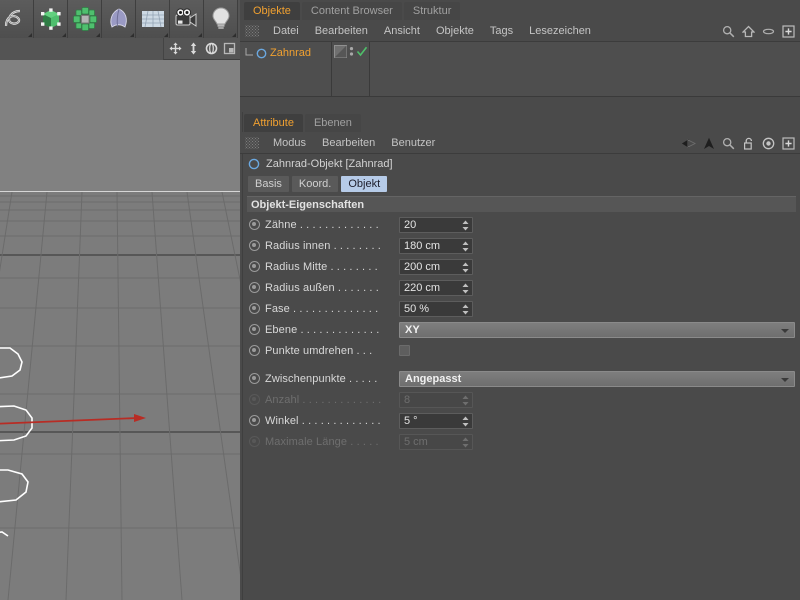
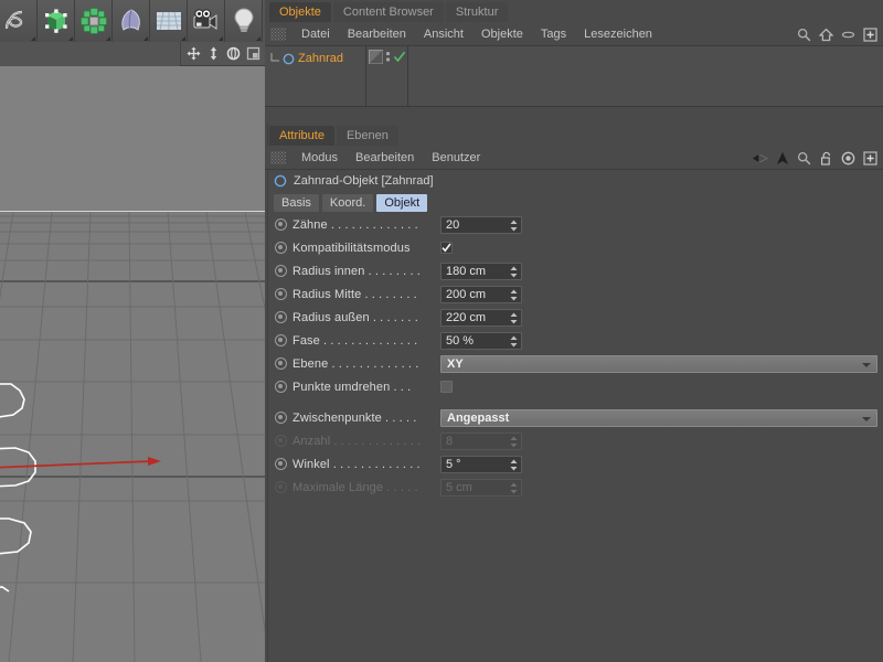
  Objekte
  Content Browser
  Struktur
  Datei
  Bearbeiten
  Ansicht
  Objekte
  Tags
  Lesezeichen
  Zahnrad
  Attribute
  Ebenen
  Modus
  Bearbeiten
  Benutzer
  Zahnrad-Objekt [Zahnrad]
  Basis
  Koord.
  Objekt
- Objekt-Eigenschaften
  Zähne . . . . . . . . . . . . .
  20
+ Kompatibilitätsmodus
  Radius innen . . . . . . . .
  180 cm
  Radius Mitte . . . . . . . .
  200 cm
  Radius außen . . . . . . .
  220 cm
  Fase . . . . . . . . . . . . . .
  50 %
  Ebene . . . . . . . . . . . . .
  XY
  Punkte umdrehen . . .
  Zwischenpunkte . . . . .
  Angepasst
  Anzahl . . . . . . . . . . . . .
  8
  Winkel . . . . . . . . . . . . .
  5 °
  Maximale Länge . . . . .
  5 cm
